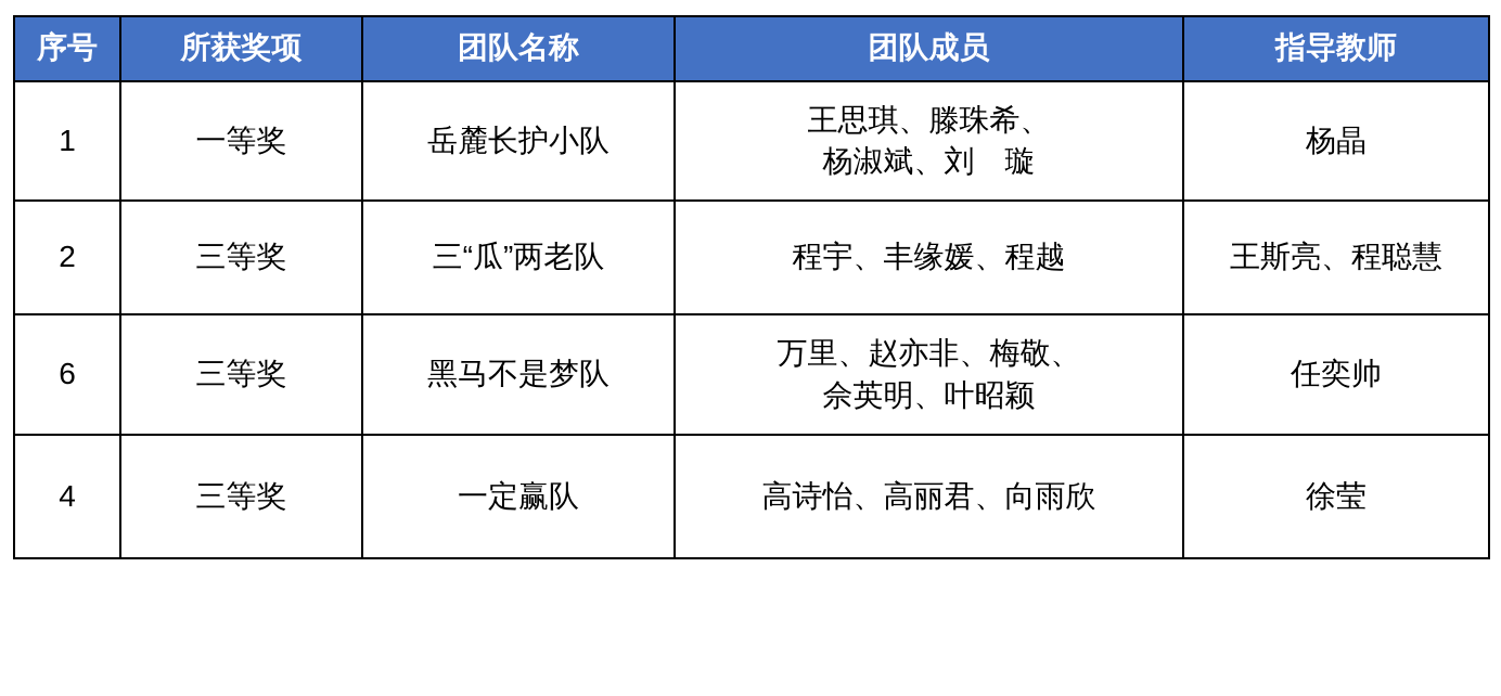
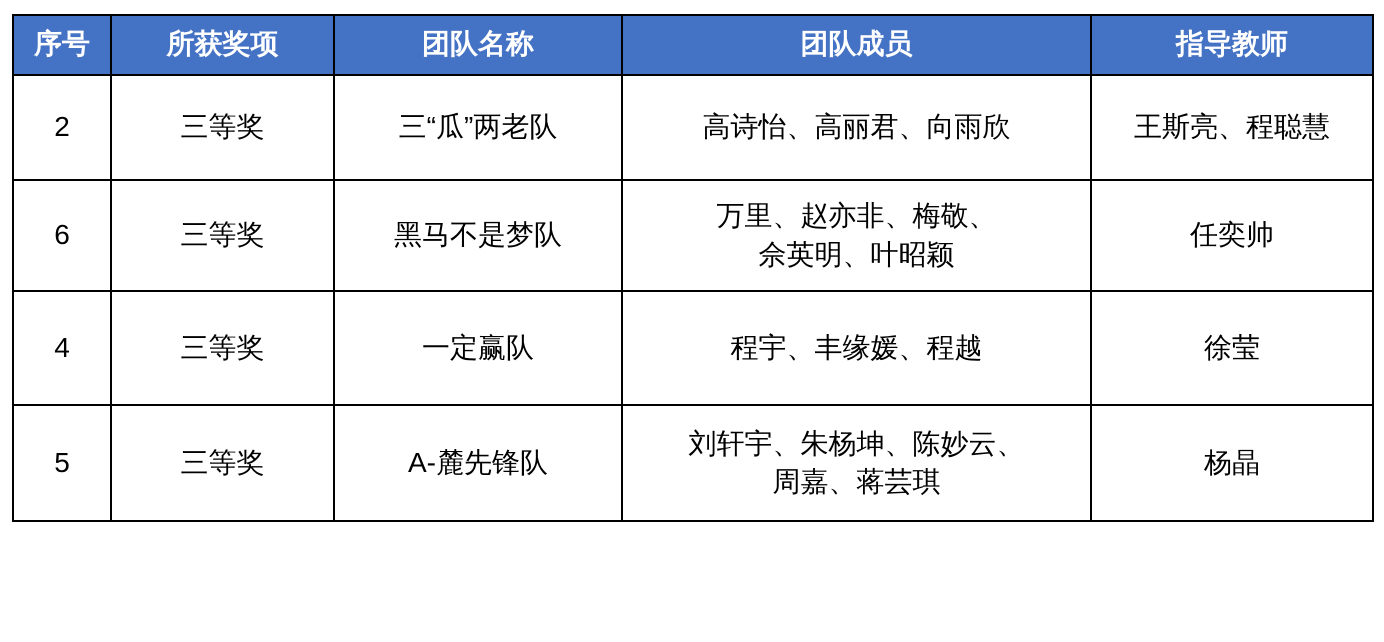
  序号	所获奖项	团队名称	团队成员	指导教师
- 1	一等奖	岳麓长护小队	王思琪、滕珠希、 杨淑斌、刘 璇	杨晶
- 2	三等奖	三“瓜”两老队	程宇、丰缘媛、程越	王斯亮、程聪慧
+ 2	三等奖	三“瓜”两老队	高诗怡、高丽君、向雨欣	王斯亮、程聪慧
  6	三等奖	黑马不是梦队	万里、赵亦非、梅敬、 佘英明、叶昭颖	任奕帅
- 4	三等奖	一定赢队	高诗怡、高丽君、向雨欣	徐莹
+ 4	三等奖	一定赢队	程宇、丰缘媛、程越	徐莹
+ 5	三等奖	A-麓先锋队	刘轩宇、朱杨坤、陈妙云、 周嘉、蒋芸琪	杨晶
